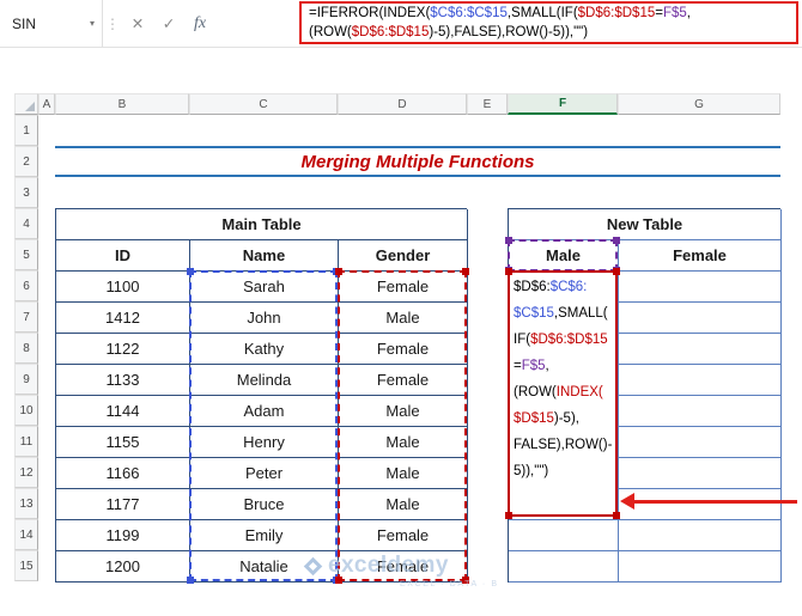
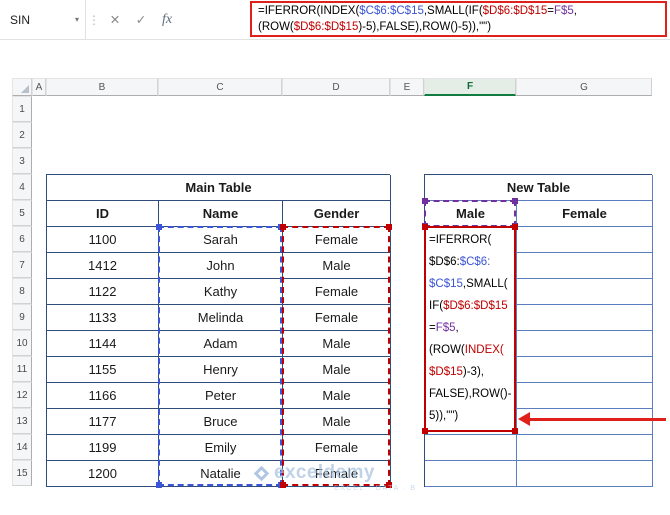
  SIN
  ▾
  ⋮
  ✕
  ✓
  fx
  =IFERROR(INDEX($C$6:$C$15,SMALL(IF($D$6:$D$15=F$5,
  (ROW($D$6:$D$15)-5),FALSE),ROW()-5)),"")
  A
  B
  C
  D
  E
  F
  G
  1
  2
  3
  4
  5
  6
  7
  8
  9
  10
  11
  12
  13
  14
  15
- Merging Multiple Functions
  Main Table
  ID
  Name
  Gender
  1100
  Sarah
  Female
  1412
  John
  Male
  1122
  Kathy
  Female
  1133
  Melinda
  Female
  1144
  Adam
  Male
  1155
  Henry
  Male
  1166
  Peter
  Male
  1177
  Bruce
  Male
  1199
  Emily
  Female
  1200
  Natalie
  Female
  New Table
  Male
  Female
+ =IFERROR(
  $D$6:$C$6:
  $C$15,SMALL(
  IF($D$6:$D$15
  =F$5,
  (ROW(INDEX(
- $D$15)-5),
+ $D$15)-3),
  FALSE),ROW()-
  5)),"")
  exceldemy
